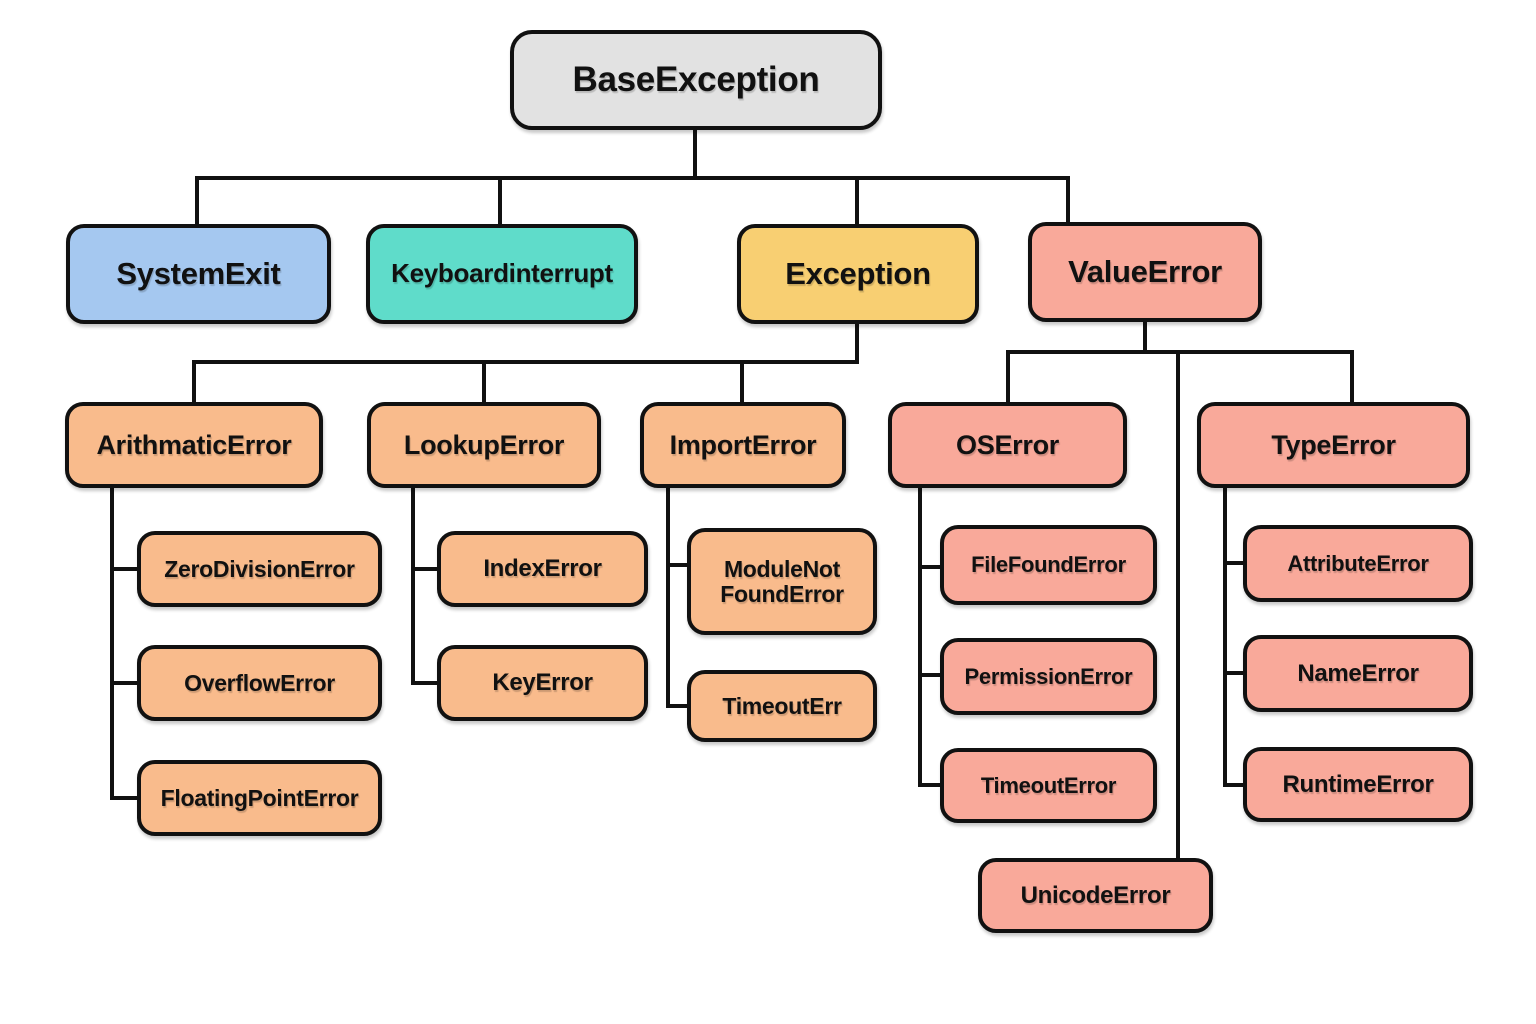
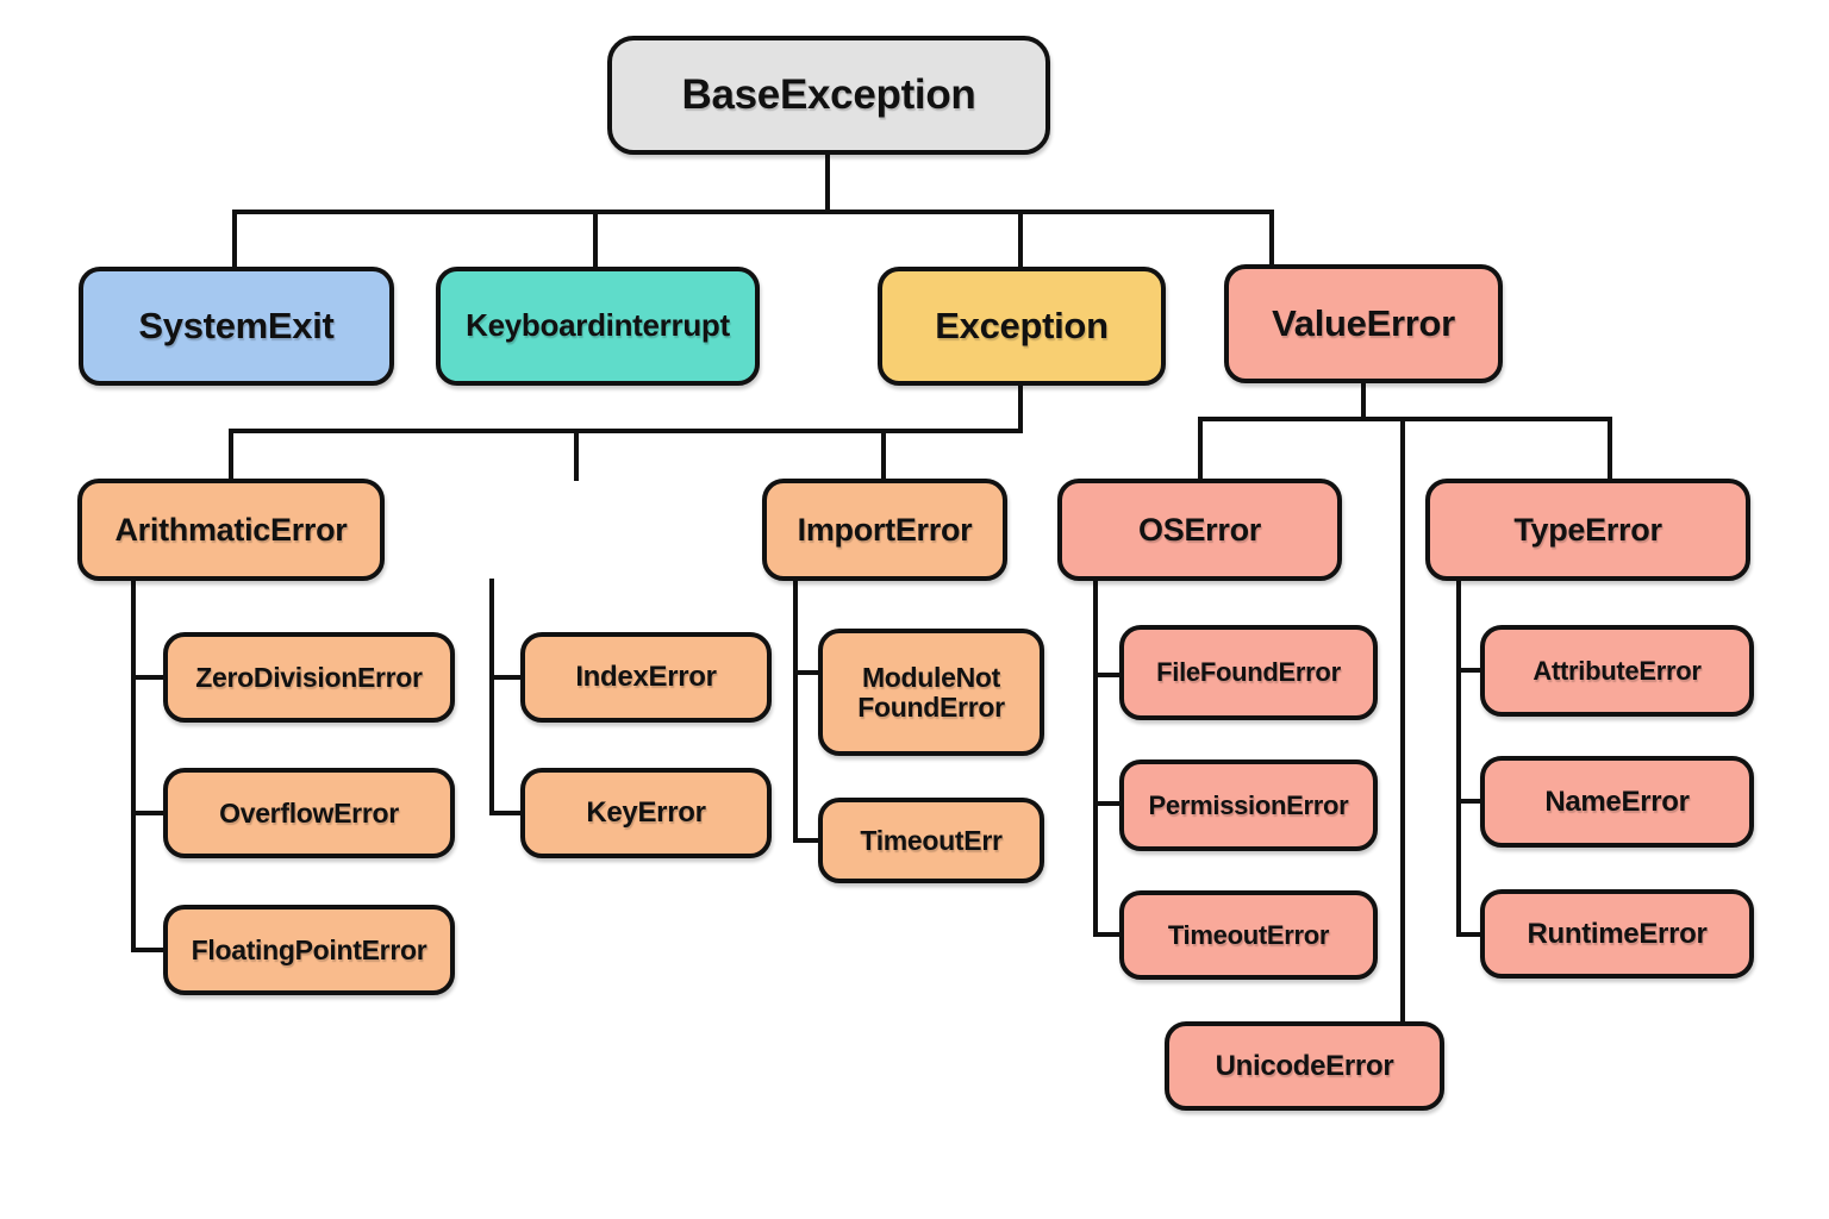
  BaseException
  SystemExit
  Keyboardinterrupt
  Exception
  ValueError
  ArithmaticError
- LookupError
  ImportError
  OSError
  TypeError
  ZeroDivisionError
  OverflowError
  FloatingPointError
  IndexError
  KeyError
  ModuleNot FoundError
  TimeoutErr
  FileFoundError
  PermissionError
  TimeoutError
  AttributeError
  NameError
  RuntimeError
  UnicodeError
